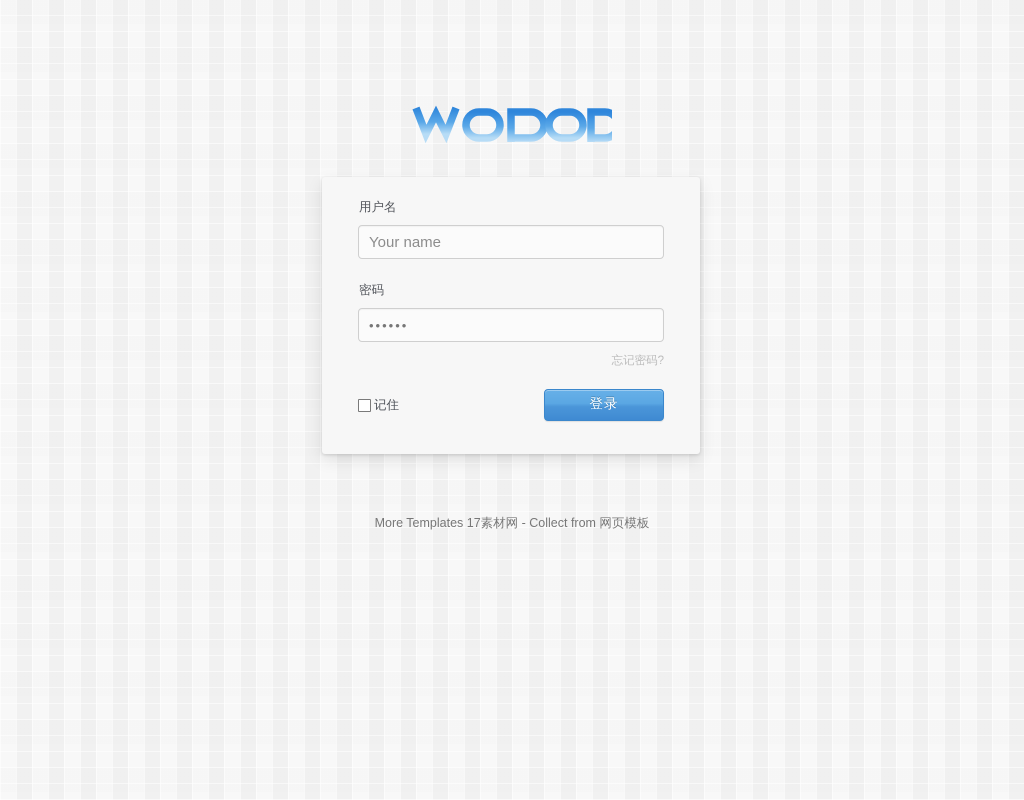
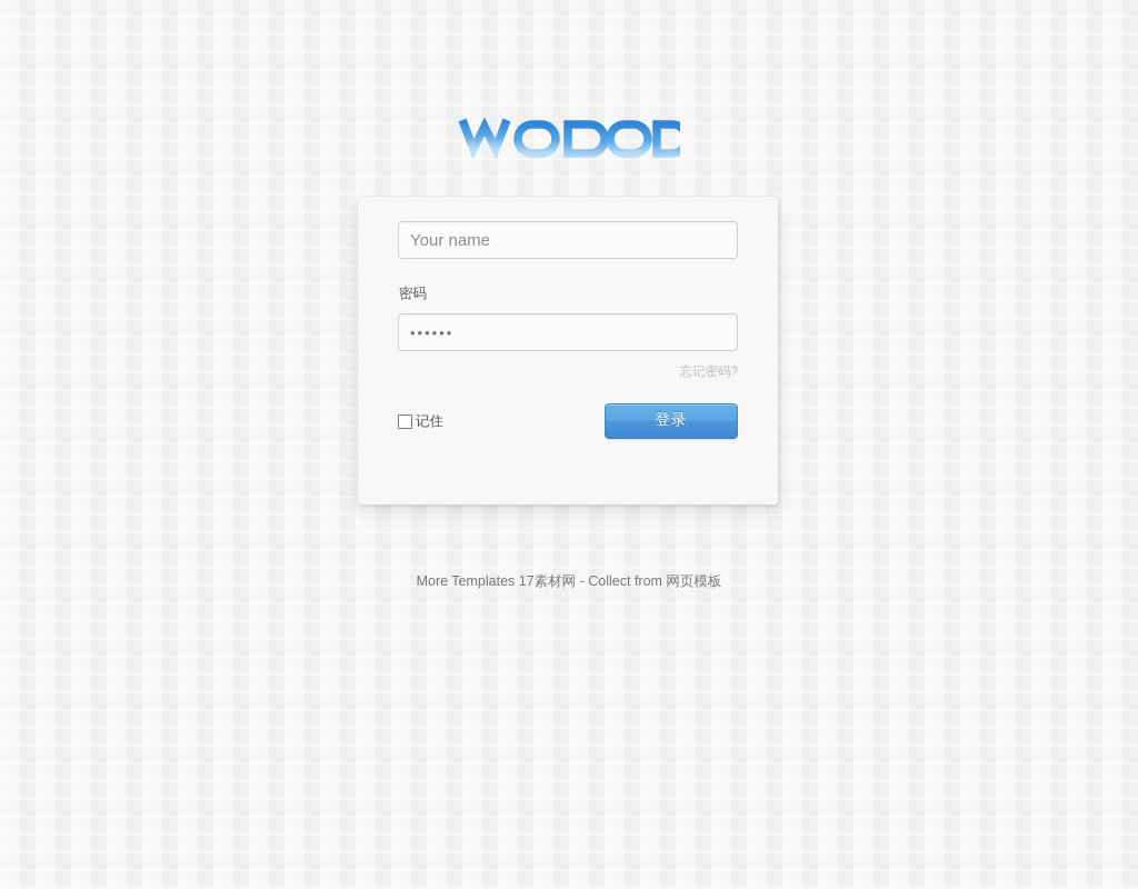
- 用户名
  Your name
  密码
  ••••••
  忘记密码?
  记住
  登录
  More Templates 17素材网 - Collect from 网页模板
